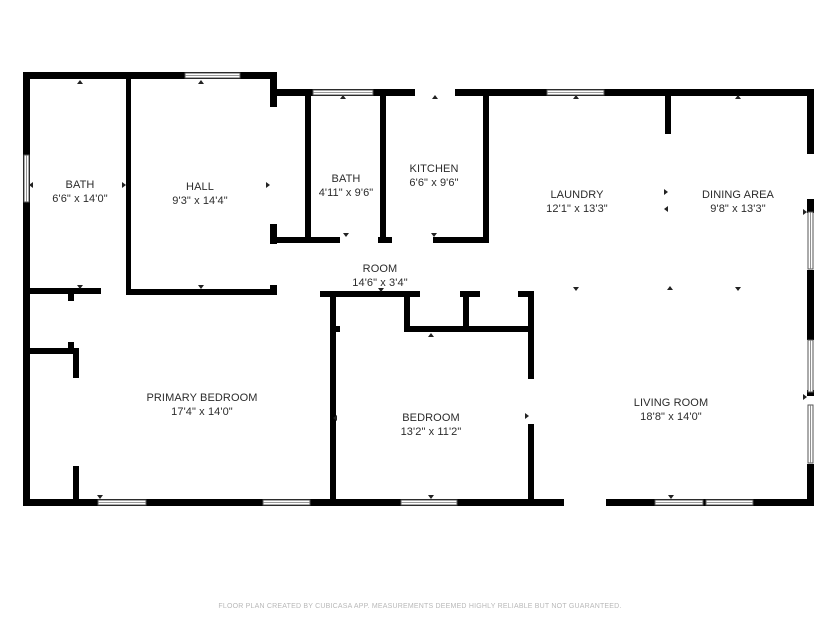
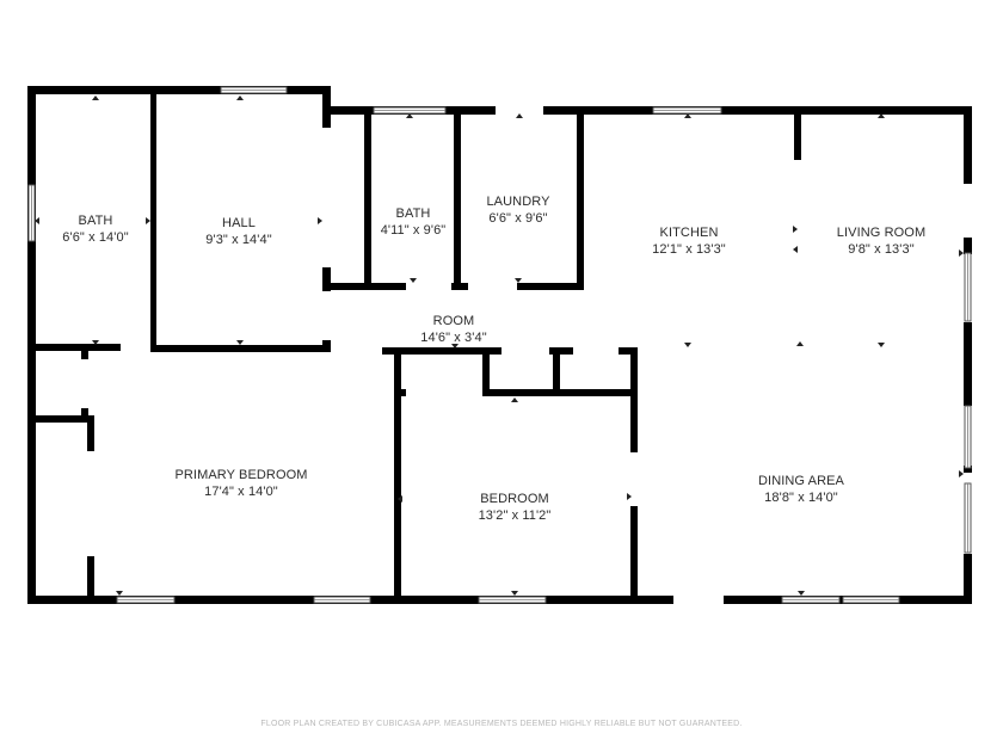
  BATH
  6'6" x 14'0"
  HALL
  9'3" x 14'4"
  BATH
  4'11" x 9'6"
- KITCHEN
+ LAUNDRY
  6'6" x 9'6"
- LAUNDRY
+ KITCHEN
  12'1" x 13'3"
- DINING AREA
+ LIVING ROOM
  9'8" x 13'3"
  ROOM
  14'6" x 3'4"
  PRIMARY BEDROOM
  17'4" x 14'0"
  BEDROOM
  13'2" x 11'2"
- LIVING ROOM
+ DINING AREA
  18'8" x 14'0"
